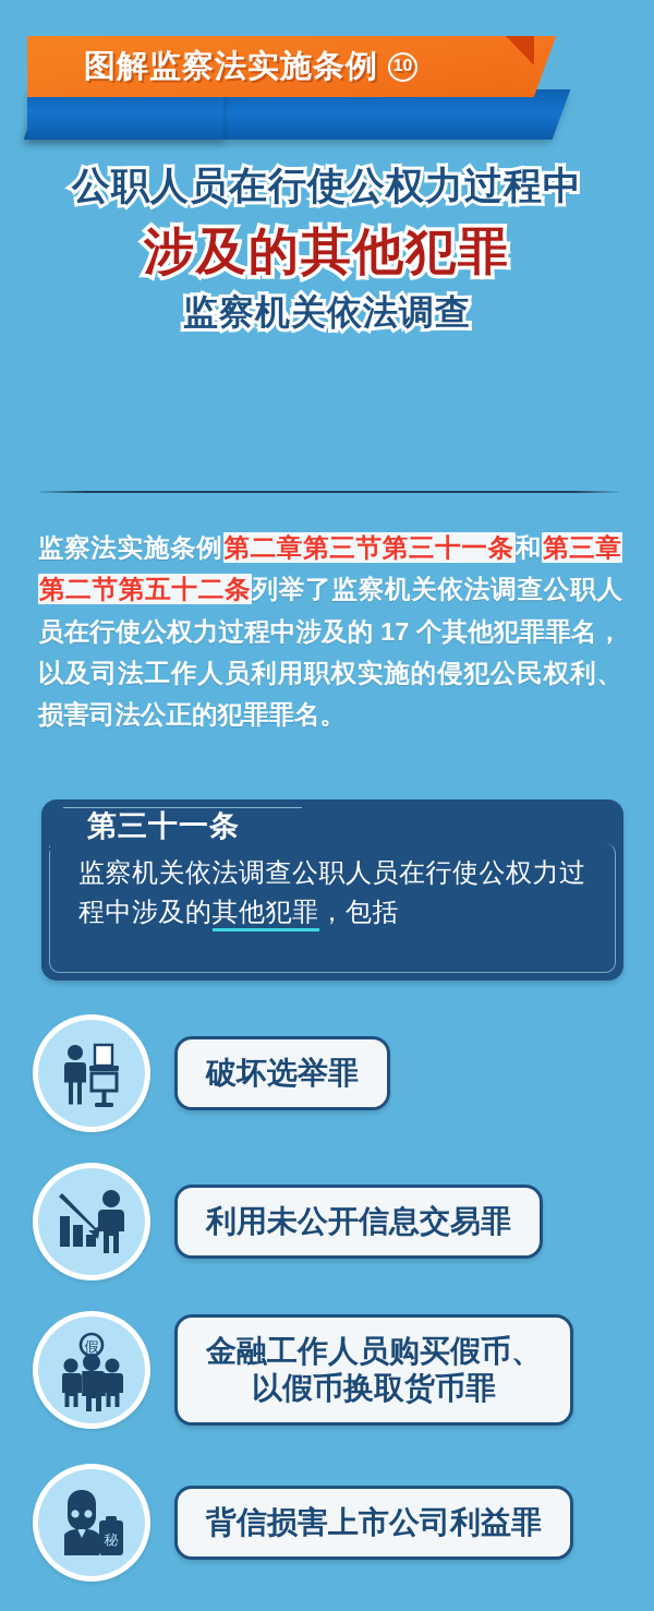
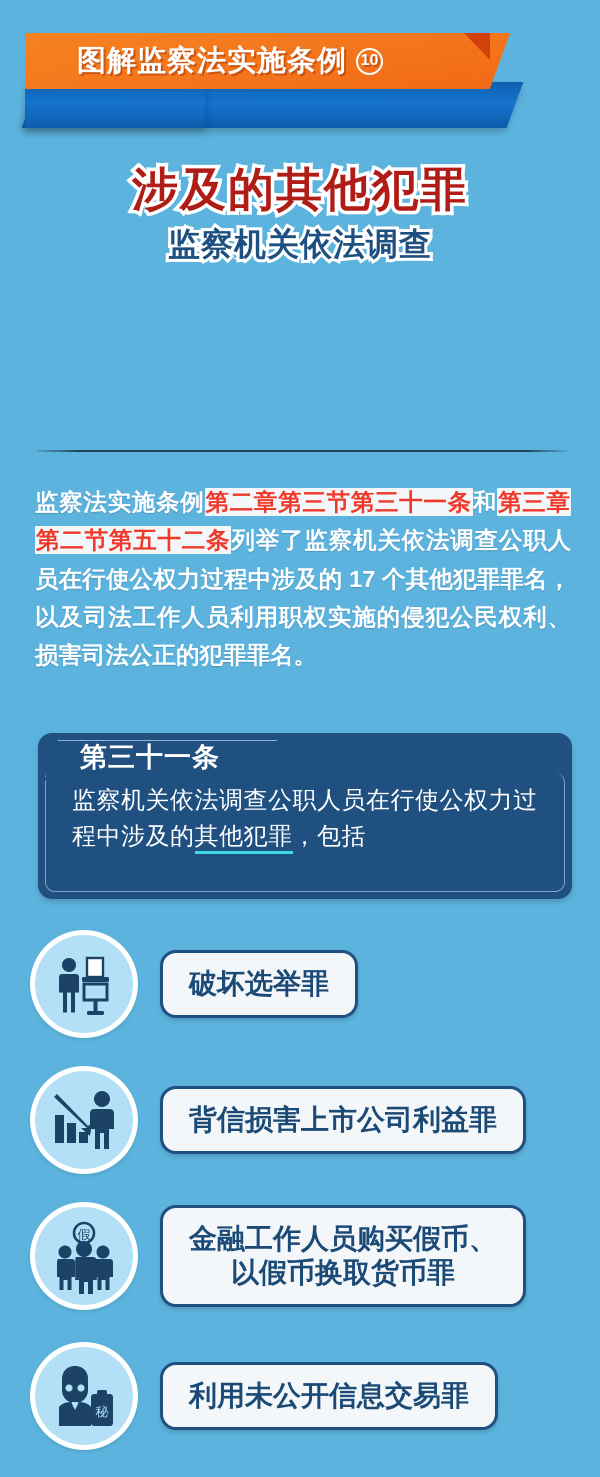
  图解监察法实施条例
  10
- 公职人员在行使公权力过程中
  涉及的其他犯罪
  监察机关依法调查
  监察法实施条例第二章第三节第三十一条和第三章第二节第五十二条列举了监察机关依法调查公职人员在行使公权力过程中涉及的 17 个其他犯罪罪名，以及司法工作人员利用职权实施的侵犯公民权利、损害司法公正的犯罪罪名。
  第三十一条
  监察机关依法调查公职人员在行使公权力过程中涉及的其他犯罪，包括
  破坏选举罪
- 利用未公开信息交易罪
+ 背信损害上市公司利益罪
  假
  金融工作人员购买假币、
  以假币换取货币罪
  秘
- 背信损害上市公司利益罪
+ 利用未公开信息交易罪
